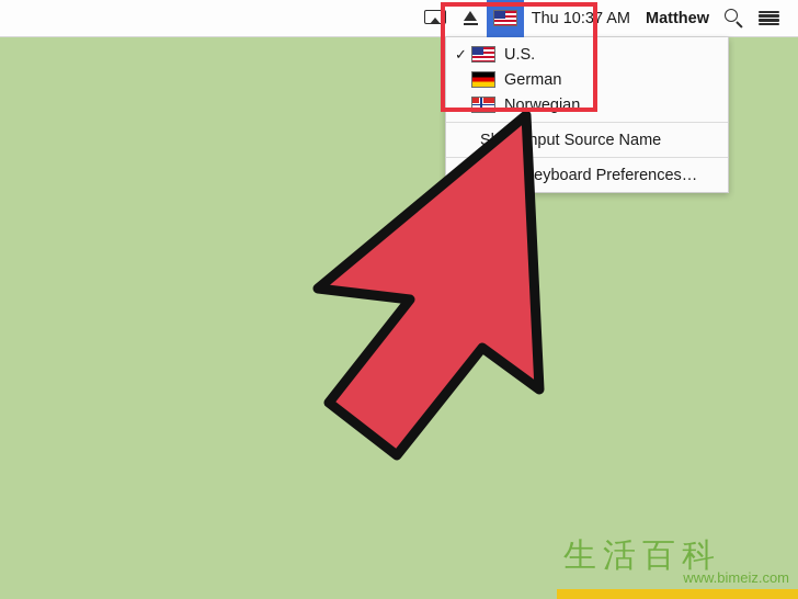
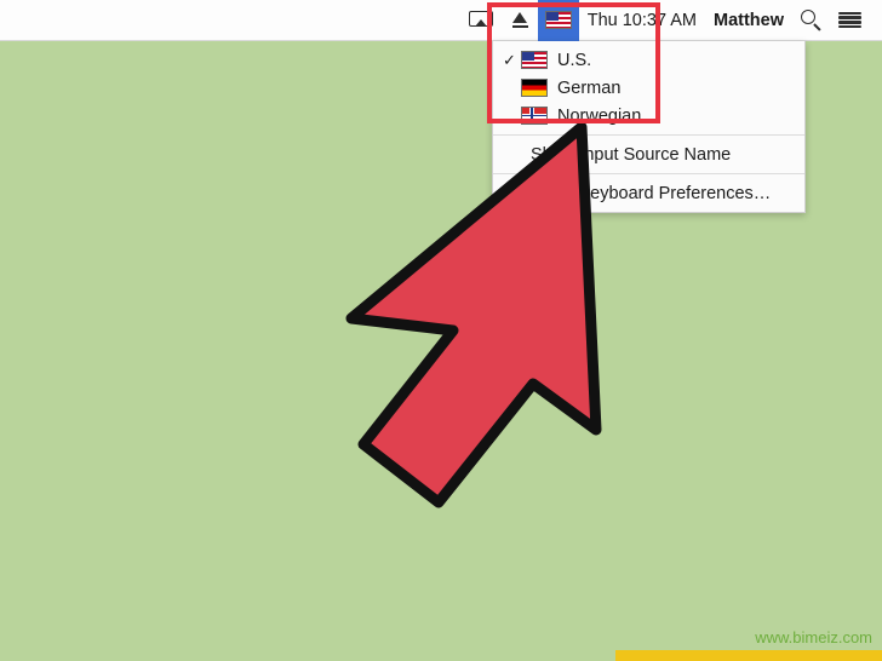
  Thu 10:37 AM
  Matthew
  ✓
  U.S.
  German
  Norwegian
  Snput Source Name
  eyboard Preferences…
- 生活百科
  www.bimeiz.com
